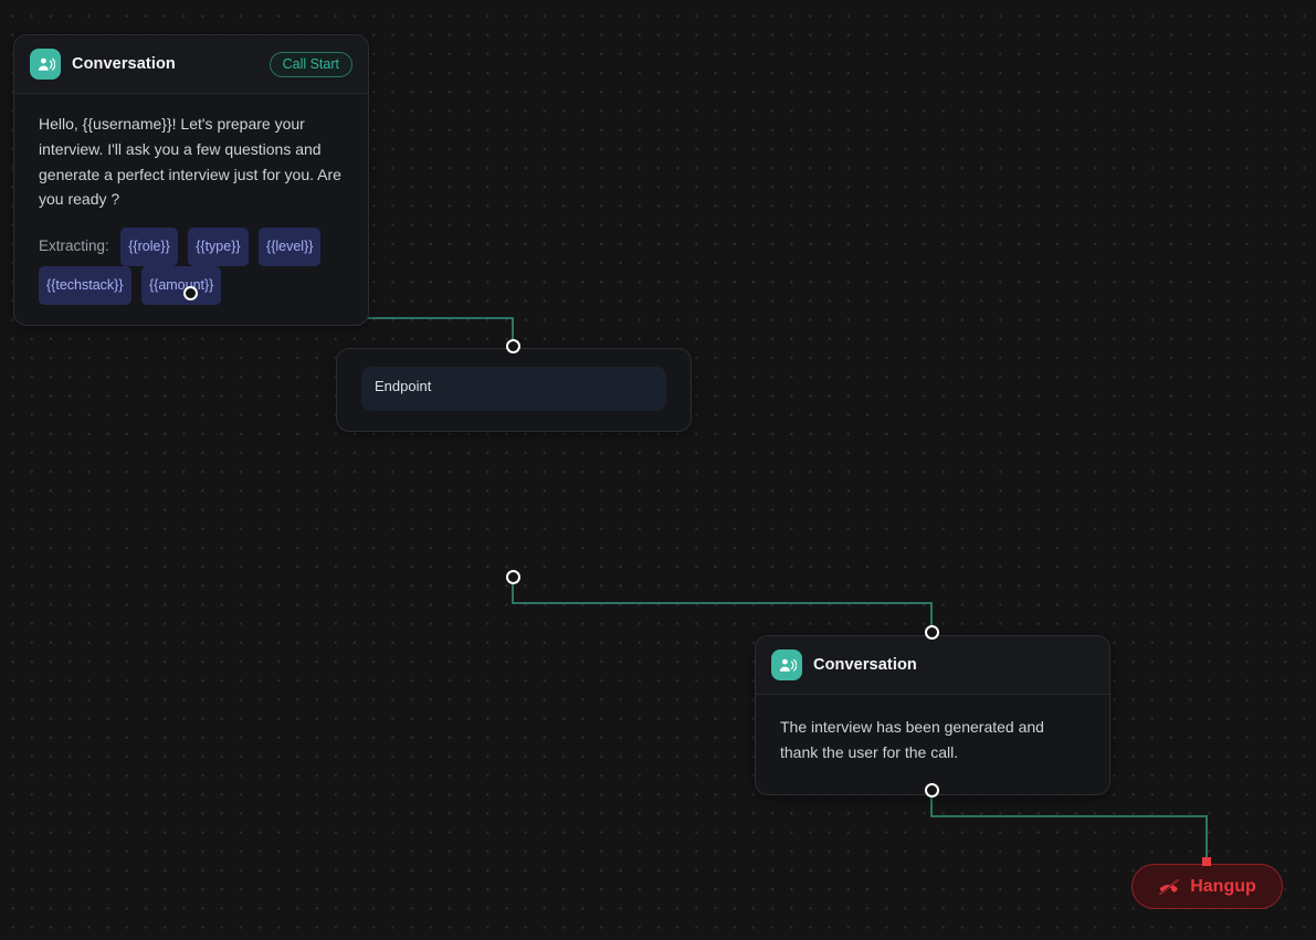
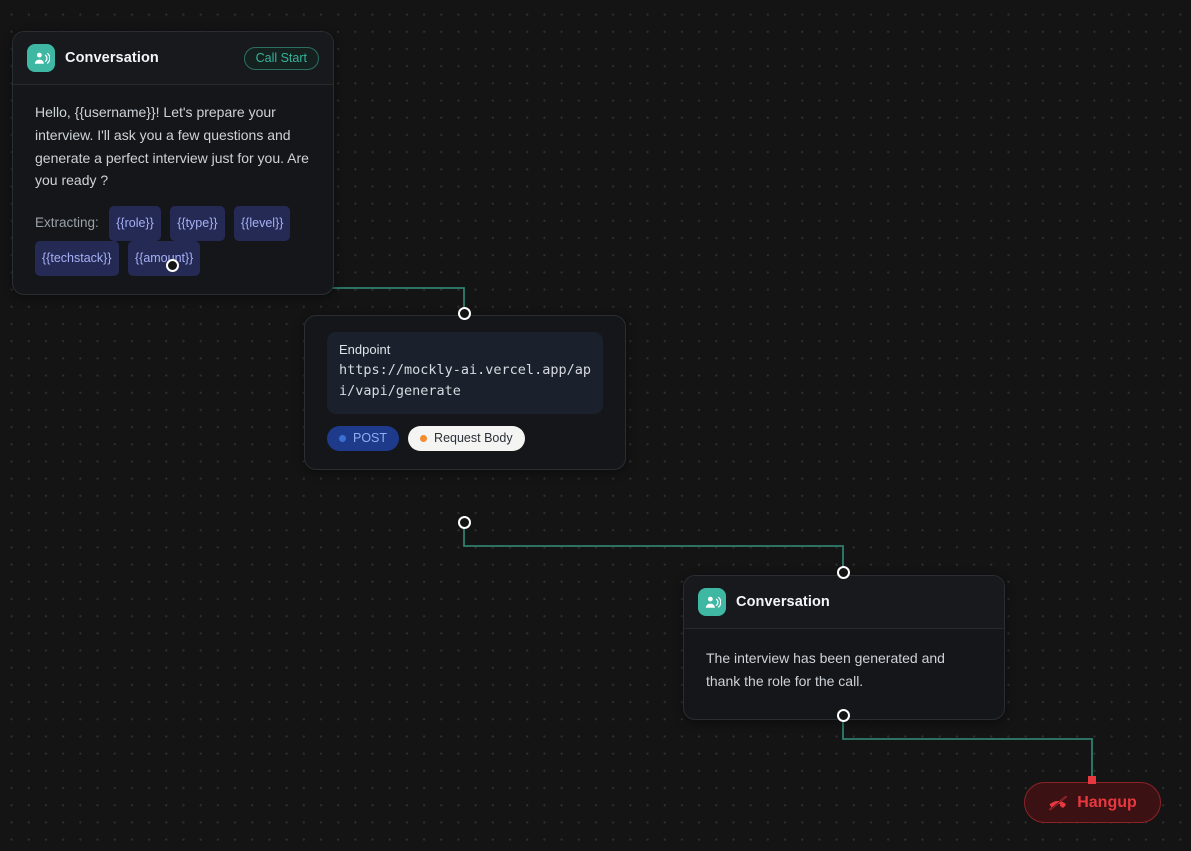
  Conversation
  Call Start
  Hello, {{username}}! Let's prepare your interview. I'll ask you a few questions and generate a perfect interview just for you. Are you ready ?
  Extracting: {{role}} {{type}} {{level}} {{techstack}} {{amont}}
  Endpoint
+ https://mockly-ai.vercel.app/api/vapi/generate
+ POST
+ Request Body
  Conversation
- The interview has been generated and thank the user for the call.
+ The interview has been generated and thank the role for the call.
  Hangup
